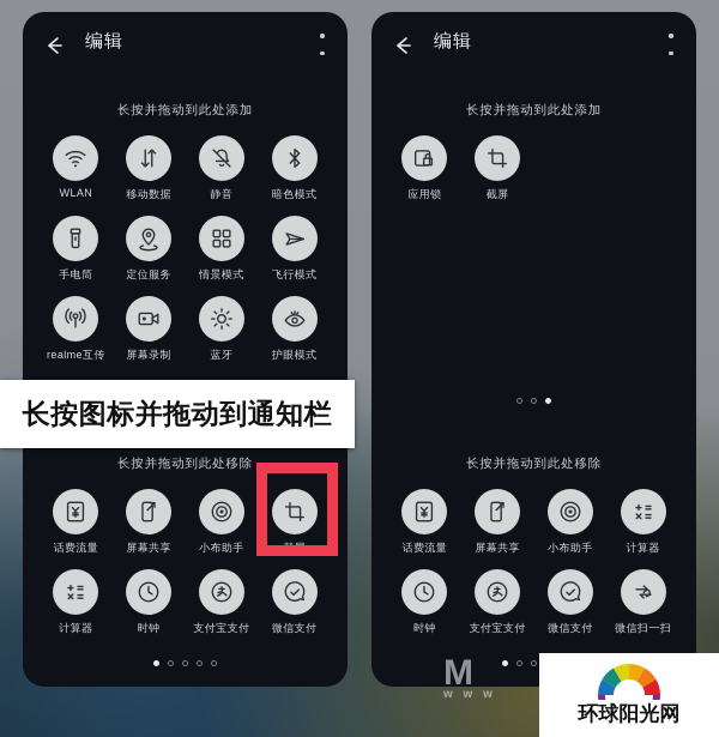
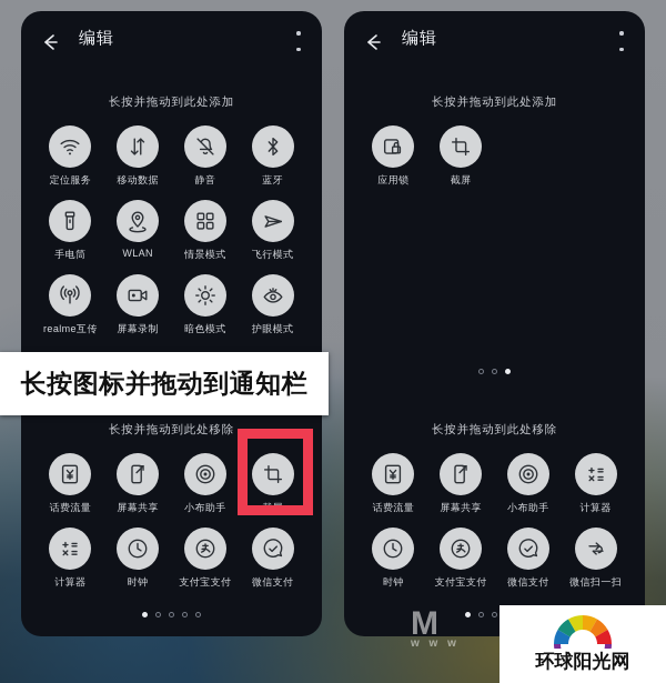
  编辑
  长按并拖动到此处添加
- WLAN
+ 定位服务
  移动数据
  静音
- 暗色模式
+ 蓝牙
  手电筒
- 定位服务
+ WLAN
  情景模式
  飞行模式
  realme互传
  屏幕录制
- 蓝牙
+ 暗色模式
  护眼模式
  长按并拖动到此处移除
  话费流量
  屏幕共享
  小布助手
  截屏
  计算器
  时钟
  支付宝支付
  微信支付
  编辑
  长按并拖动到此处添加
  应用锁
  截屏
  长按并拖动到此处移除
  话费流量
  屏幕共享
  小布助手
  计算器
  时钟
  支付宝支付
  微信支付
  微信扫一扫
  长按图标并拖动到通知栏
  M
  w w w
  环球阳光网
